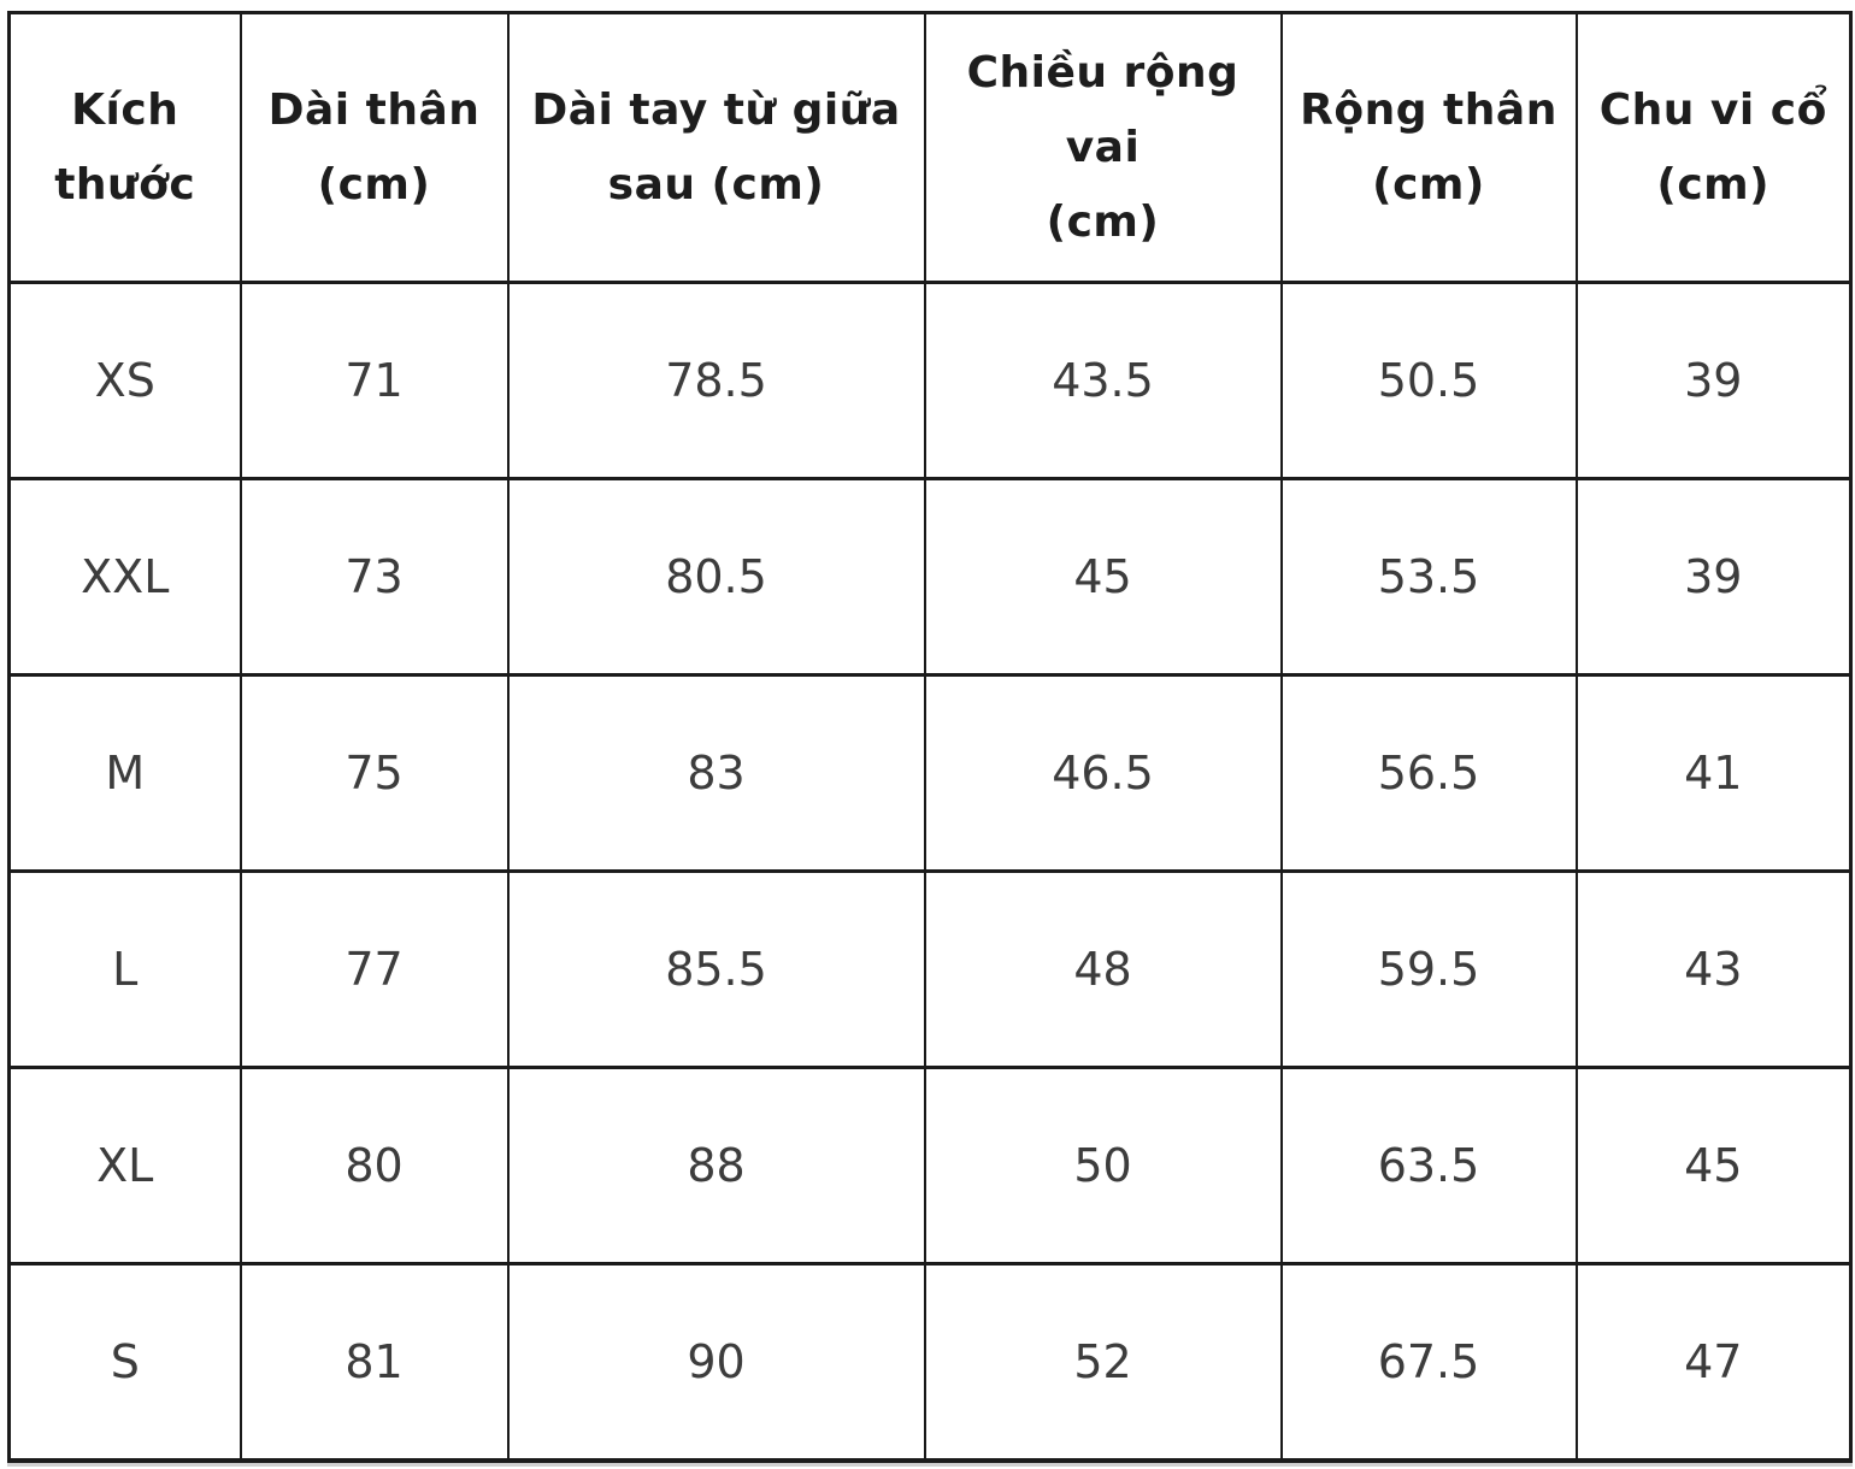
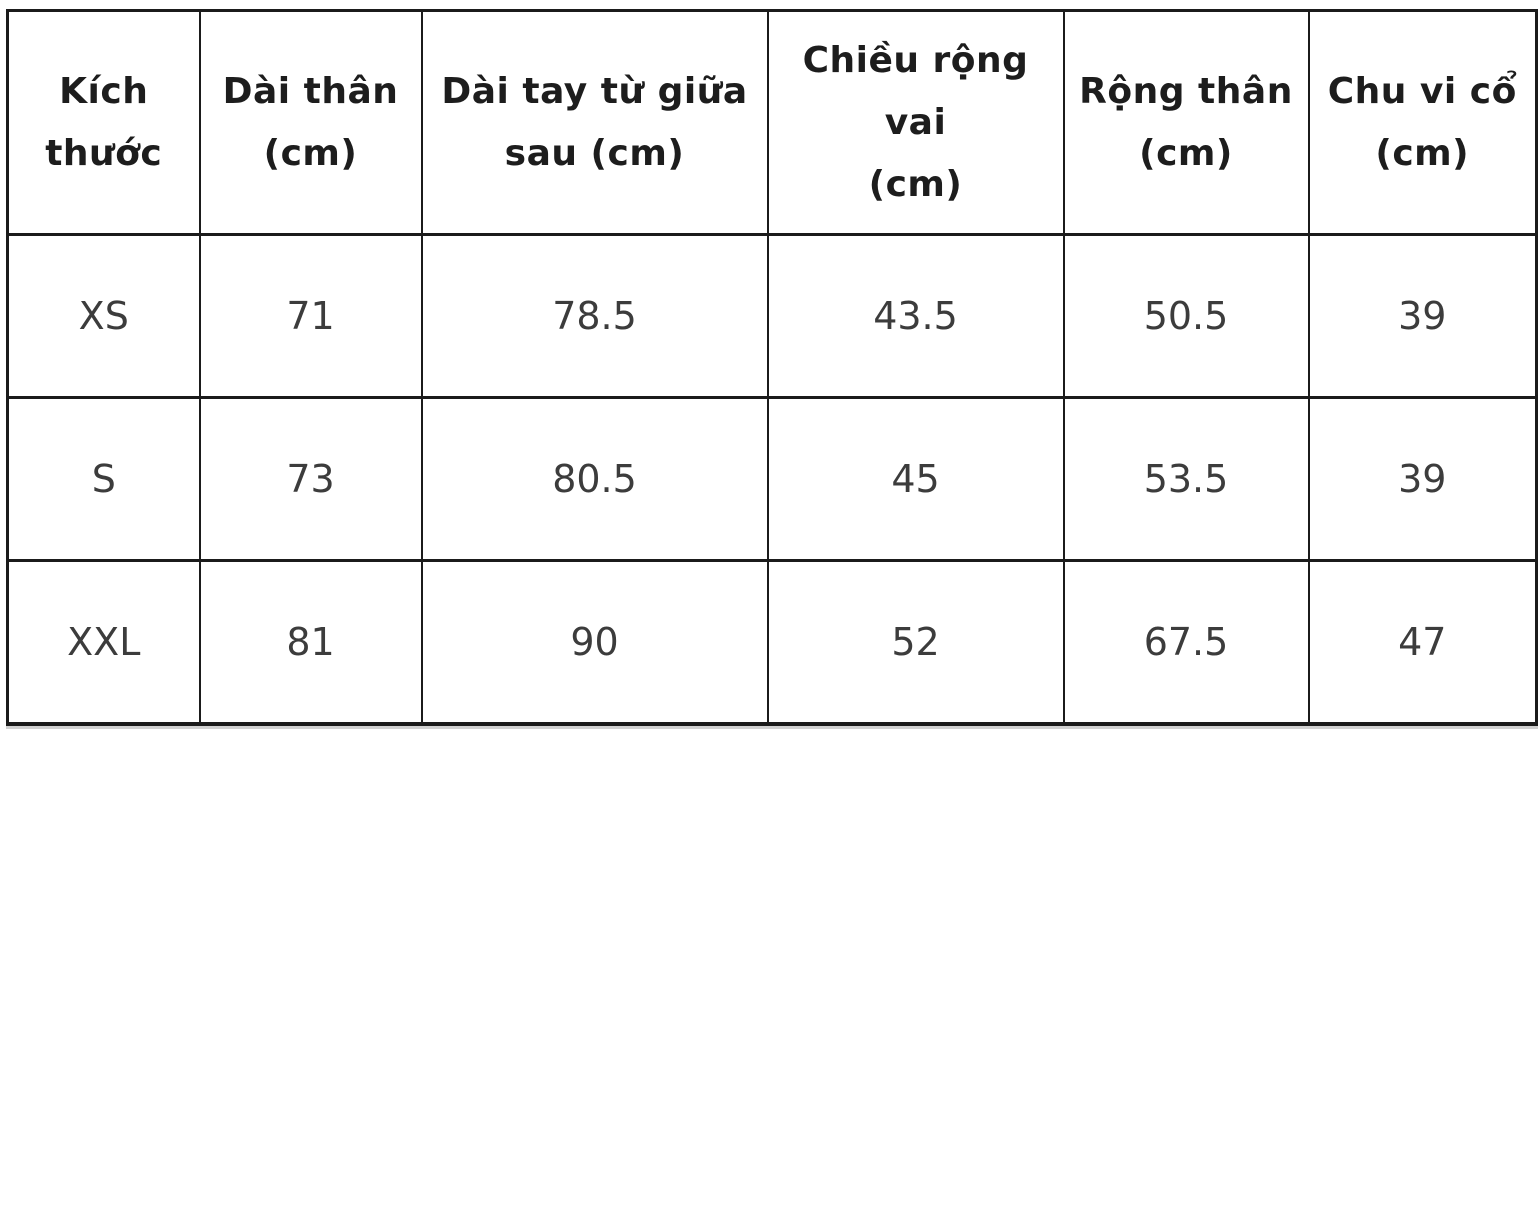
  Kích thước	Dài thân (cm)	Dài tay từ giữa sau (cm)	Chiều rộng vai (cm)	Rộng thân (cm)	Chu vi cổ (cm)
  XS	71	78.5	43.5	50.5	39
- XXL	73	80.5	45	53.5	39
+ S	73	80.5	45	53.5	39
- M	75	83	46.5	56.5	41
- L	77	85.5	48	59.5	43
- XL	80	88	50	63.5	45
- S	81	90	52	67.5	47
+ XXL	81	90	52	67.5	47
